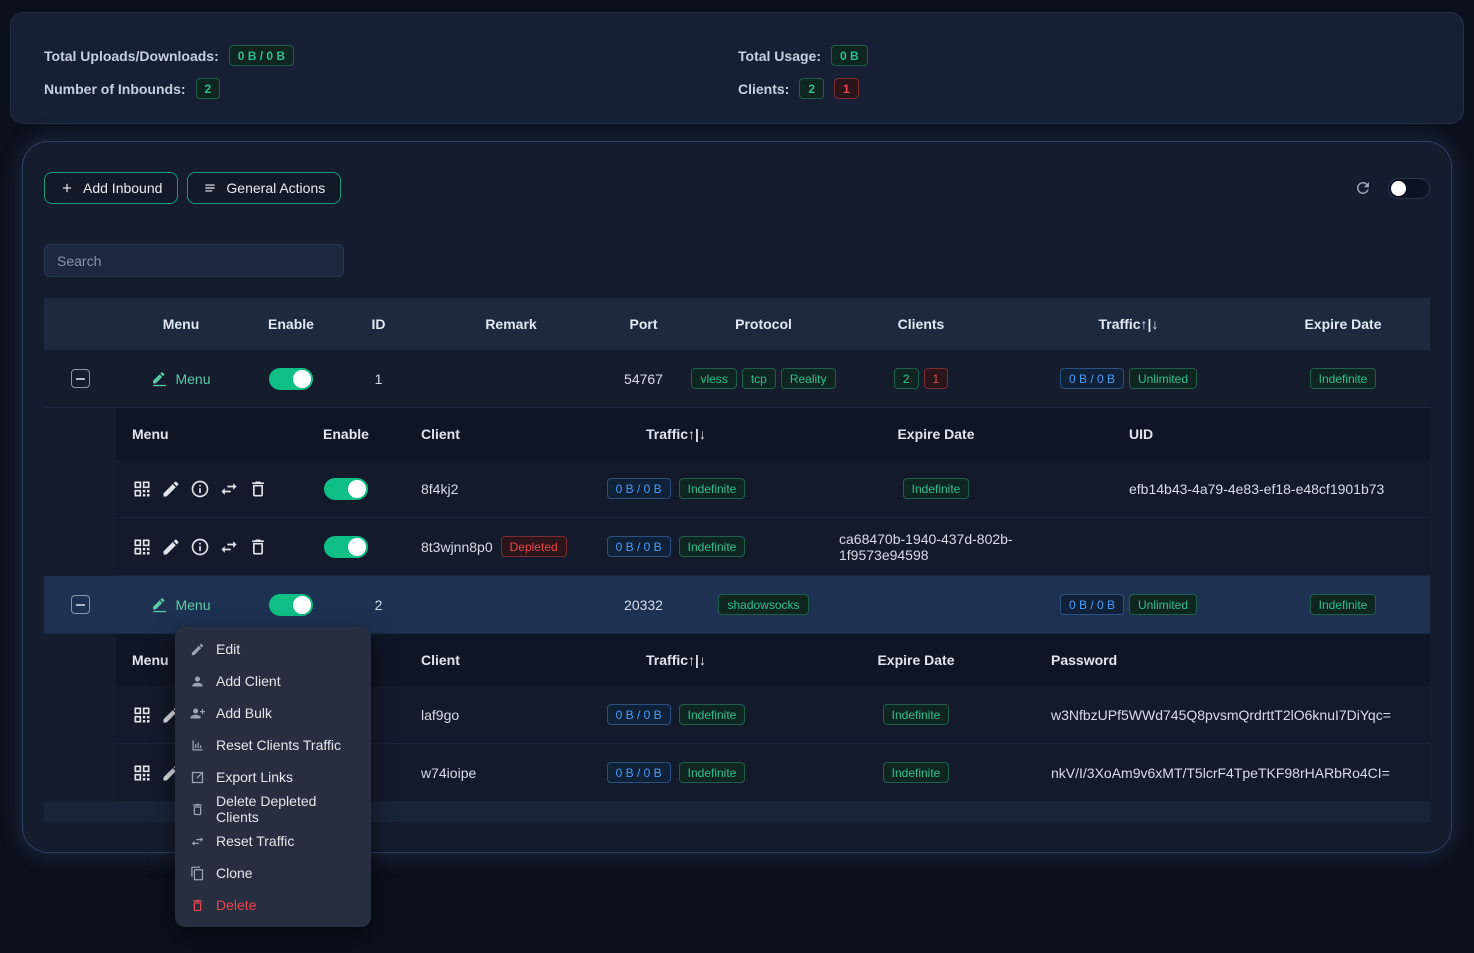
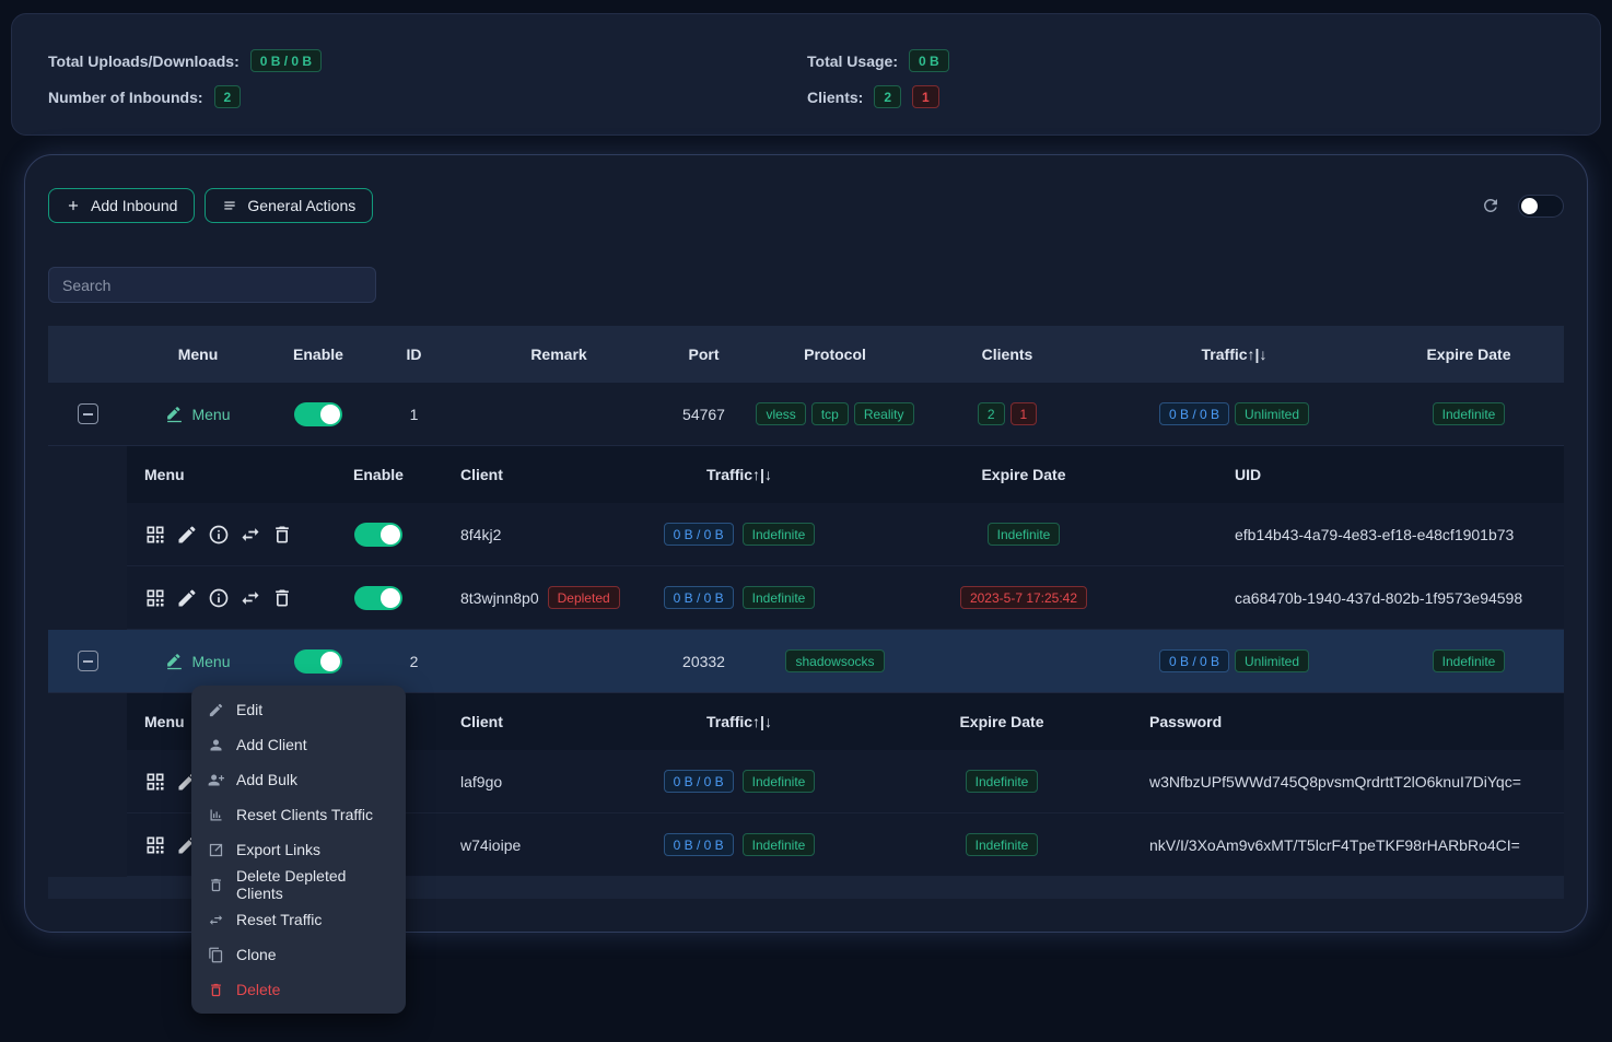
  Total Uploads/Downloads:
  0 B / 0 B
  Total Usage:
  0 B
  Number of Inbounds:
  2
  Clients:
  2
  1
  Add Inbound
  General Actions
  Search
  Menu
  Enable
  ID
  Remark
  Port
  Protocol
  Clients
  Traffic↑|↓
  Expire Date
  Menu
  1
  54767
  vless
  tcp
  Reality
  2
  1
  0 B / 0 B
  Unlimited
  Indefinite
  Menu
  Enable
  Client
  Traffic↑|↓
  Expire Date
  UID
  8f4kj2
  0 B / 0 B
  Indefinite
  Indefinite
  efb14b43-4a79-4e83-ef18-e48cf1901b73
  8t3wjnn8p0
  Depleted
  0 B / 0 B
  Indefinite
+ 2023-5-7 17:25:42
  ca68470b-1940-437d-802b-1f9573e94598
  Menu
  2
  20332
  shadowsocks
  0 B / 0 B
  Unlimited
  Indefinite
  Menu
  Client
  Traffic↑|↓
  Expire Date
  Password
  laf9go
  0 B / 0 B
  Indefinite
  Indefinite
  w3NfbzUPf5WWd745Q8pvsmQrdrttT2lO6knuI7DiYqc=
  w74ioipe
  0 B / 0 B
  Indefinite
  Indefinite
  nkV/I/3XoAm9v6xMT/T5lcrF4TpeTKF98rHARbRo4CI=
  Edit
  Add Client
  Add Bulk
  Reset Clients Traffic
  Export Links
  Delete Depleted Clients
  Reset Traffic
  Clone
  Delete
